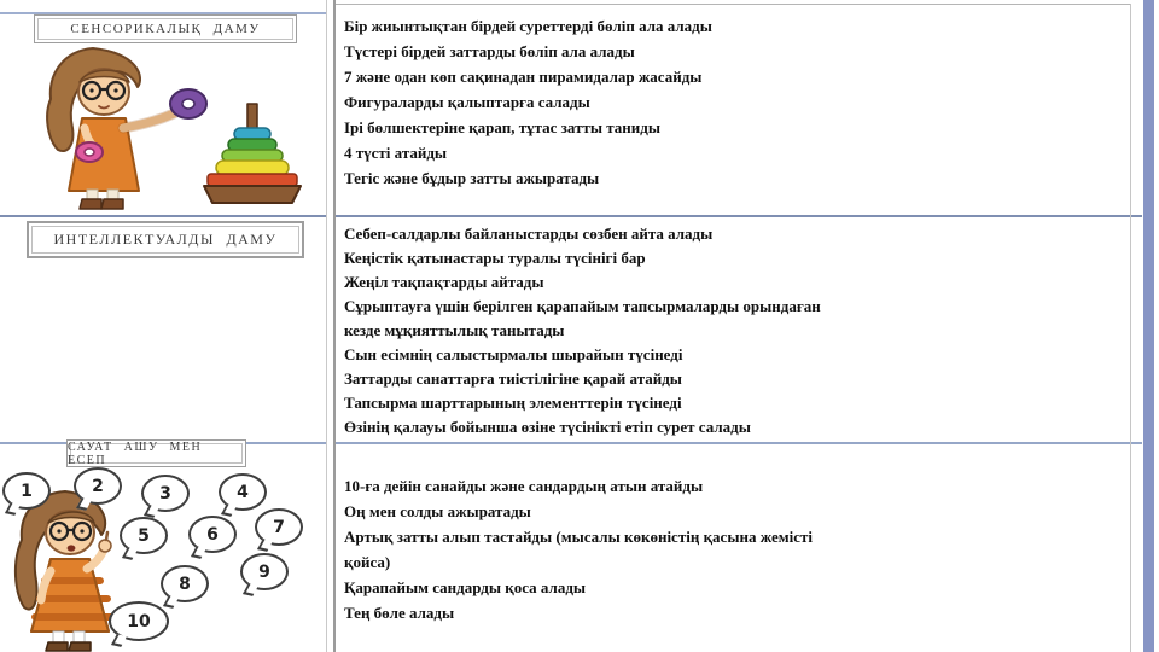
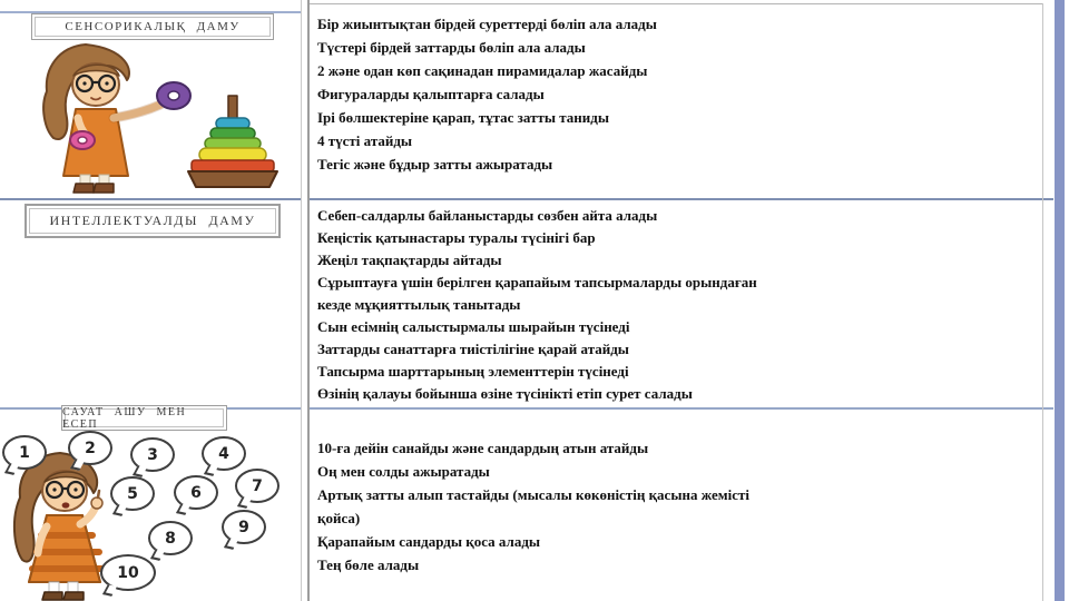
  СЕНСОРИКАЛЫҚ ДАМУ
  ИНТЕЛЛЕКТУАЛДЫ ДАМУ
  САУАТ АШУ МЕН ЕСЕП
  1
  2
  3
  4
  5
  6
  7
  8
  9
  10
  Бір жиынтықтан бірдей суреттерді бөліп ала алады
  Түстері бірдей заттарды бөліп ала алады
- 7 және одан көп сақинадан пирамидалар жасайды
+ 2 және одан көп сақинадан пирамидалар жасайды
  Фигураларды қалыптарға салады
  Ірі бөлшектеріне қарап, тұтас затты таниды
  4 түсті атайды
  Тегіс және бұдыр затты ажыратады
  Себеп-салдарлы байланыстарды сөзбен айта алады
  Кеңістік қатынастары туралы түсінігі бар
  Жеңіл тақпақтарды айтады
  Сұрыптауға үшін берілген қарапайым тапсырмаларды орындаған кезде мұқияттылық танытады
  Сын есімнің салыстырмалы шырайын түсінеді
  Заттарды санаттарға тиістілігіне қарай атайды
  Тапсырма шарттарының элементтерін түсінеді
  Өзінің қалауы бойынша өзіне түсінікті етіп сурет салады
  10-ға дейін санайды және сандардың атын атайды
  Оң мен солды ажыратады
  Артық затты алып тастайды (мысалы көкөністің қасына жемісті қойса)
  Қарапайым сандарды қоса алады
  Тең бөле алады
